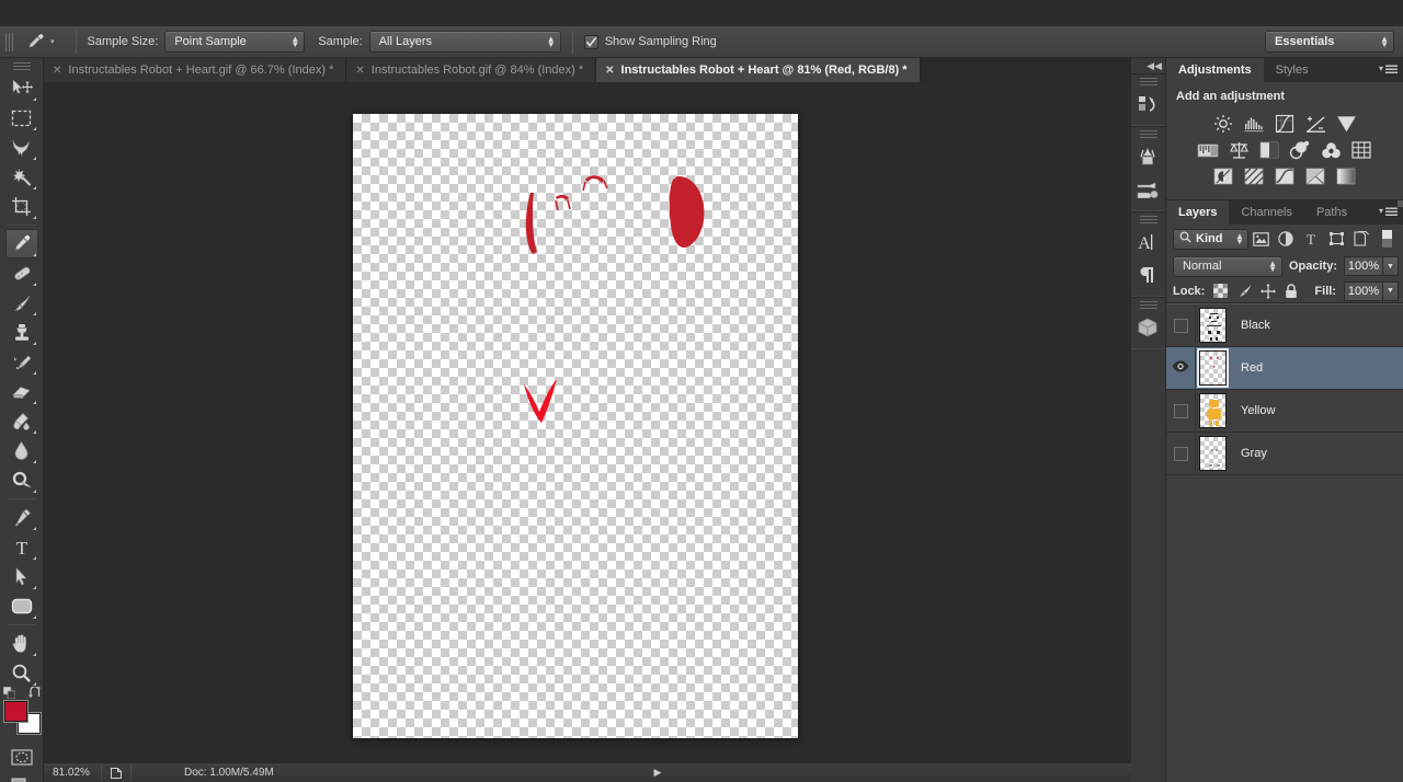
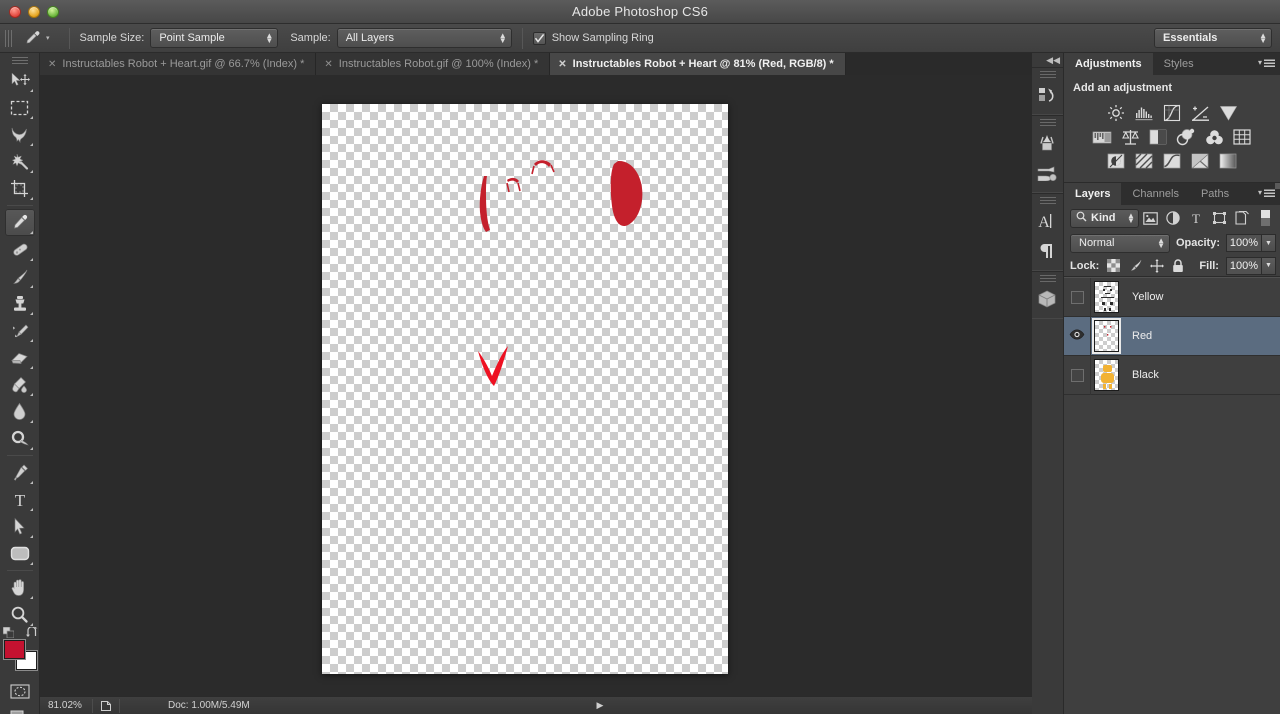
+ Adobe Photoshop CS6
  Sample Size:
  Point Sample
  ▲
  ▼
  Sample:
  All Layers
  ▲
  ▼
  Show Sampling Ring
  Essentials
  ▲
  ▼
  ✕
  Instructables Robot + Heart.gif @ 66.7% (Index) *
  ✕
- Instructables Robot.gif @ 84% (Index) *
+ Instructables Robot.gif @ 100% (Index) *
  ✕
  Instructables Robot + Heart @ 81% (Red, RGB/8) *
  T
  81.02%
  Doc: 1.00M/5.49M
  ▶
  ◀◀
  A
  Adjustments
  Styles
  ▾
  Add an adjustment
  Layers
  Channels
  Paths
  ▾
  Kind
  ▲
  ▼
  T
  Normal
  ▲
  ▼
  Opacity:
  100%
  Lock:
  Fill:
  100%
- Black
+ Yellow
  Red
- Yellow
+ Black
- Gray
